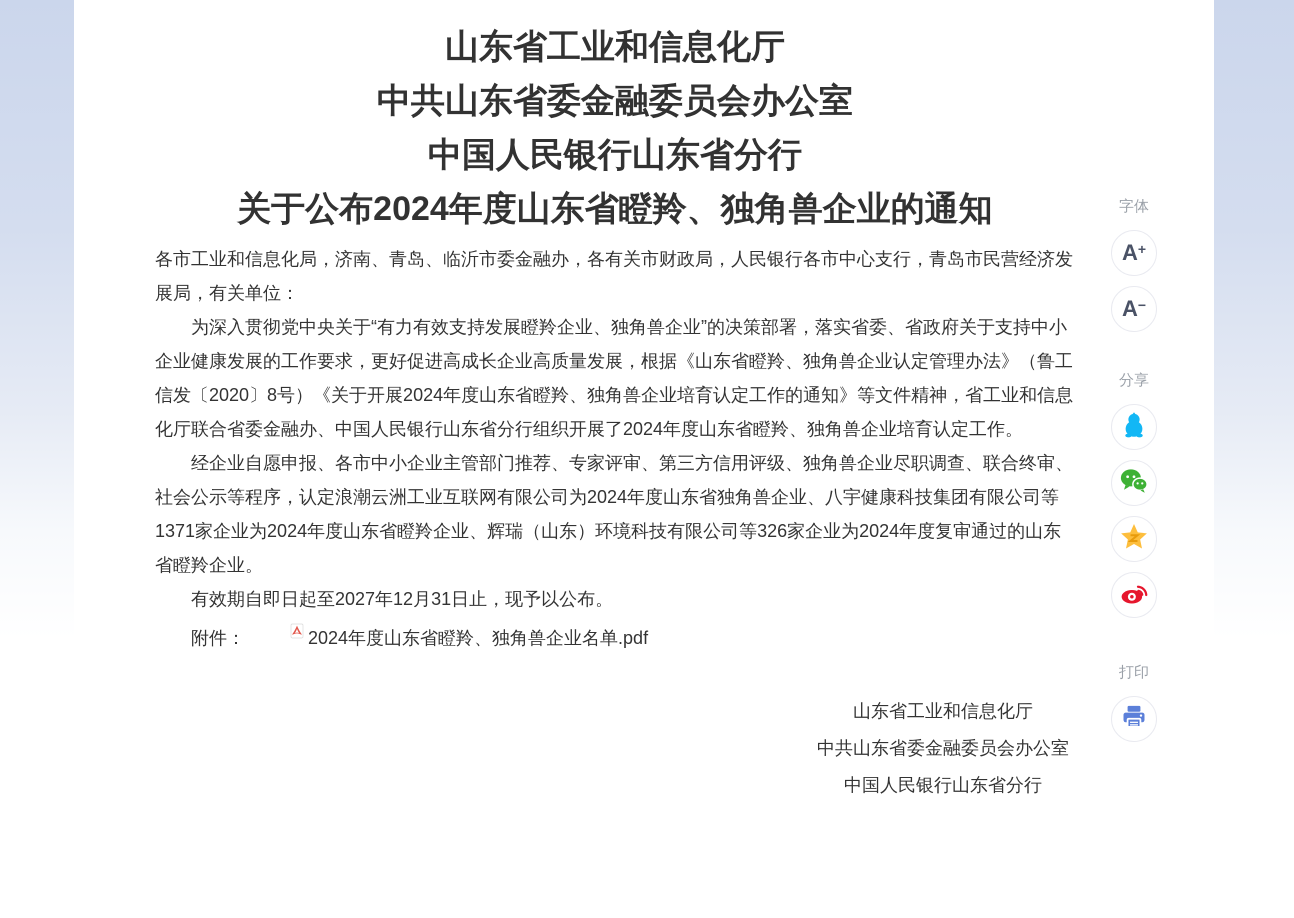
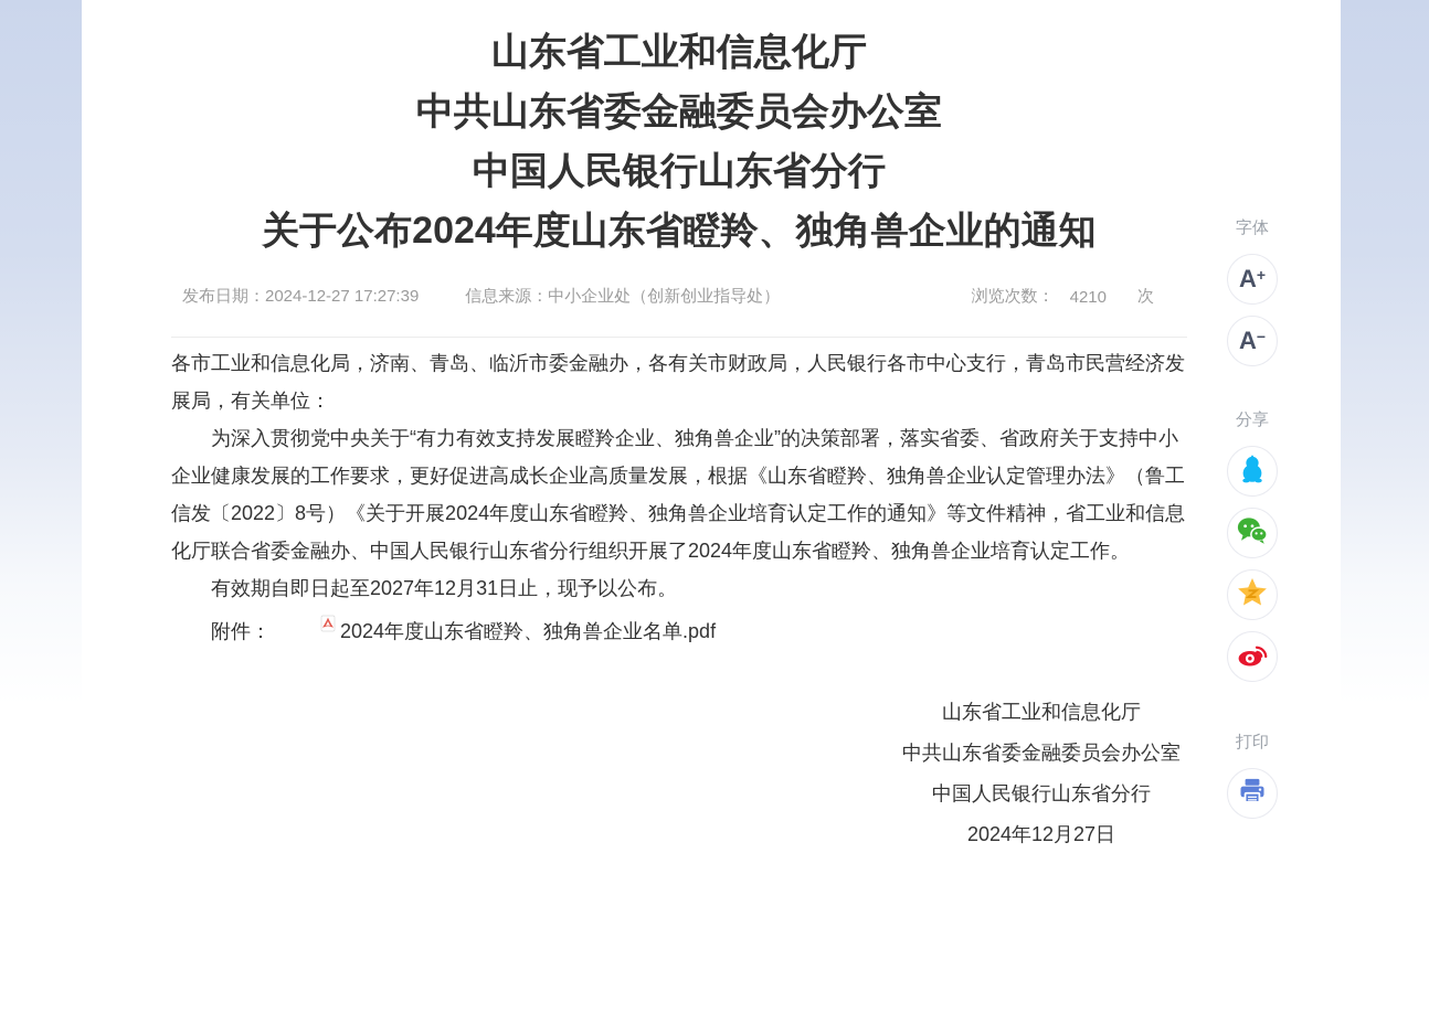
  山东省工业和信息化厅
  中共山东省委金融委员会办公室
  中国人民银行山东省分行
  关于公布2024年度山东省瞪羚、独角兽企业的通知
+ 发布日期：2024-12-27 17:27:39
+ 信息来源：中小企业处（创新创业指导处）
+ 浏览次数：
+ 4210
+ 次
  各市工业和信息化局，济南、青岛、临沂市委金融办，各有关市财政局，人民银行各市中心支行，青岛市民营经济发展局，有关单位：
- 为深入贯彻党中央关于“有力有效支持发展瞪羚企业、独角兽企业”的决策部署，落实省委、省政府关于支持中小企业健康发展的工作要求，更好促进高成长企业高质量发展，根据《山东省瞪羚、独角兽企业认定管理办法》（鲁工信发〔2020〕8号）《关于开展2024年度山东省瞪羚、独角兽企业培育认定工作的通知》等文件精神，省工业和信息化厅联合省委金融办、中国人民银行山东省分行组织开展了2024年度山东省瞪羚、独角兽企业培育认定工作。
+ 为深入贯彻党中央关于“有力有效支持发展瞪羚企业、独角兽企业”的决策部署，落实省委、省政府关于支持中小企业健康发展的工作要求，更好促进高成长企业高质量发展，根据《山东省瞪羚、独角兽企业认定管理办法》（鲁工信发〔2022〕8号）《关于开展2024年度山东省瞪羚、独角兽企业培育认定工作的通知》等文件精神，省工业和信息化厅联合省委金融办、中国人民银行山东省分行组织开展了2024年度山东省瞪羚、独角兽企业培育认定工作。
- 经企业自愿申报、各市中小企业主管部门推荐、专家评审、第三方信用评级、独角兽企业尽职调查、联合终审、社会公示等程序，认定浪潮云洲工业互联网有限公司为2024年度山东省独角兽企业、八宇健康科技集团有限公司等1371家企业为2024年度山东省瞪羚企业、辉瑞（山东）环境科技有限公司等326家企业为2024年度复审通过的山东省瞪羚企业。
  有效期自即日起至2027年12月31日止，现予以公布。
  附件： 2024年度山东省瞪羚、独角兽企业名单.pdf
  山东省工业和信息化厅
  中共山东省委金融委员会办公室
  中国人民银行山东省分行
+ 2024年12月27日
  字体
  A+
  A−
  分享
  打印
